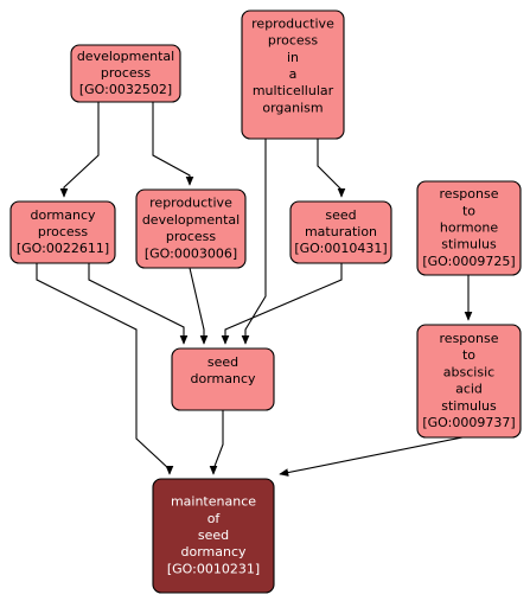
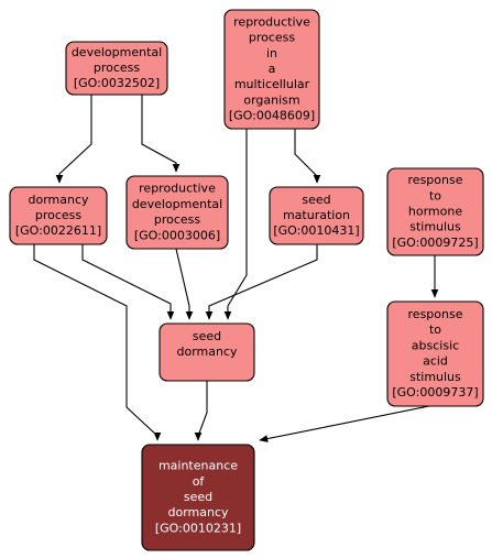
  developmental
  process
  [GO:0032502]
  reproductive
  process
  in
  a
  multicellular
  organism
+ [GO:0048609]
  dormancy
  process
  [GO:0022611]
  reproductive
  developmental
  process
  [GO:0003006]
  seed
  maturation
  [GO:0010431]
  response
  to
  hormone
  stimulus
  [GO:0009725]
  seed
  dormancy
  response
  to
  abscisic
  acid
  stimulus
  [GO:0009737]
  maintenance
  of
  seed
  dormancy
  [GO:0010231]
